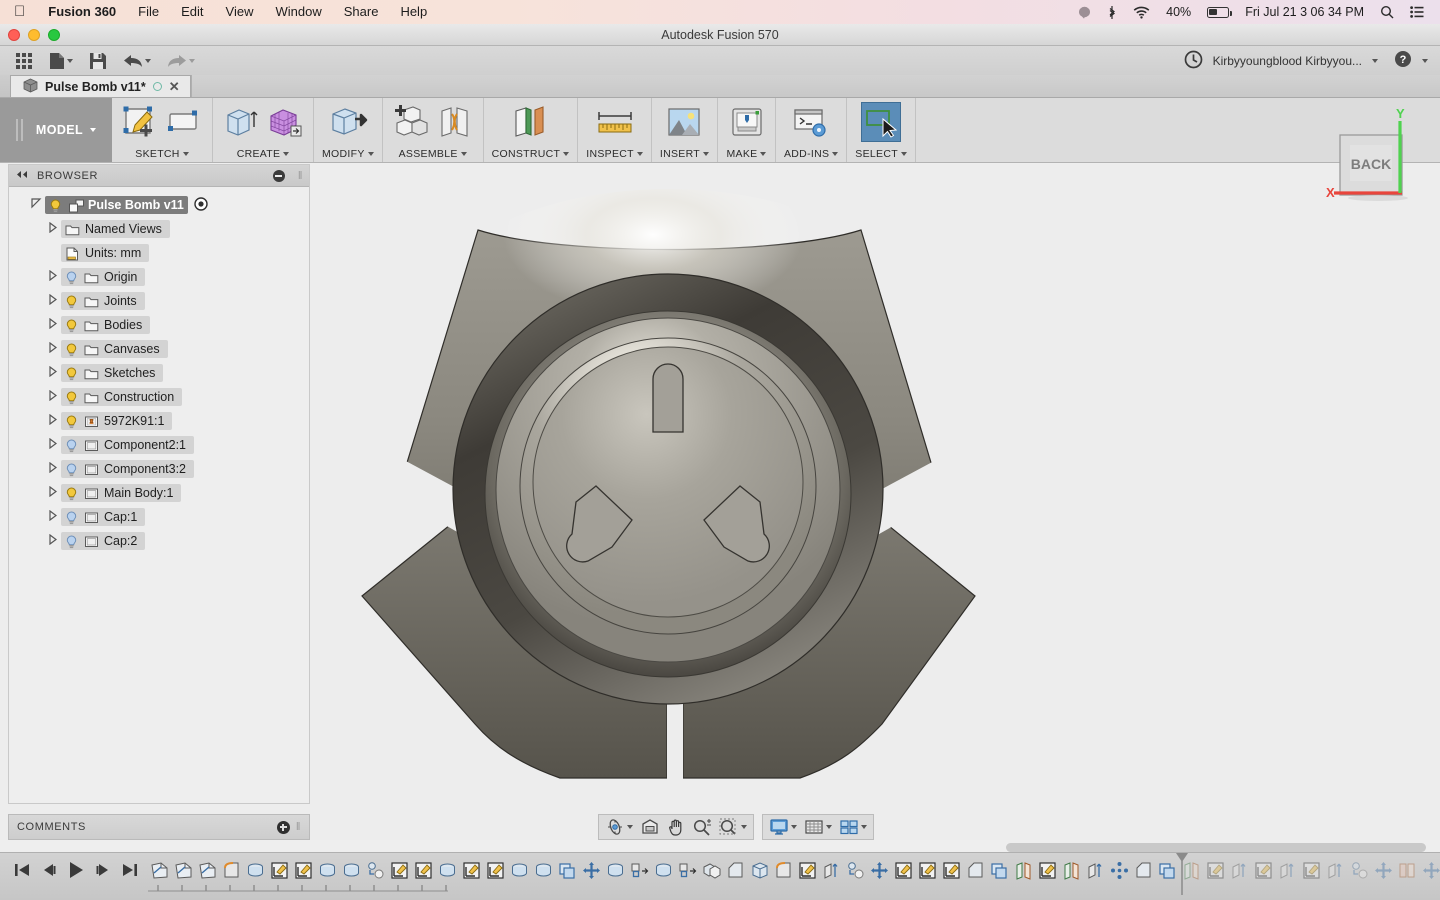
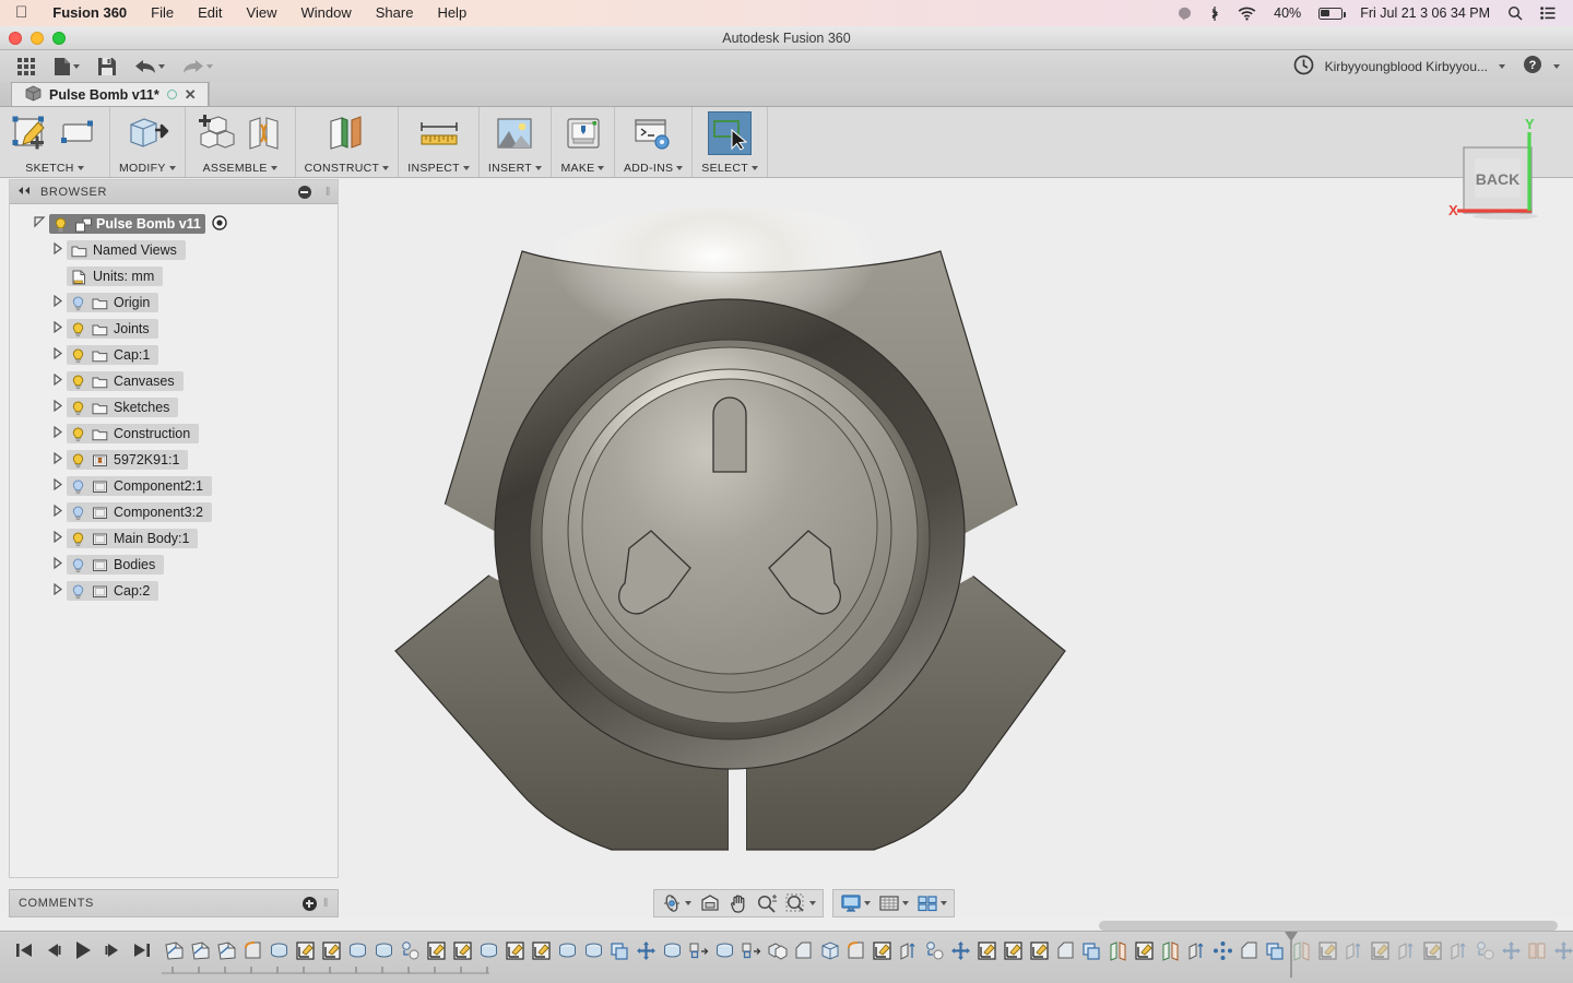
  
  Fusion 360
  File
  Edit
  View
  Window
  Share
  Help
  40%
  Fri Jul 21 3 06 34 PM
- Autodesk Fusion 570
+ Autodesk Fusion 360
  Kirbyyoungblood Kirbyyou...
  ?
  Pulse Bomb v11*
  ✕
- MODEL
  SKETCH
- CREATE
  MODIFY
  ASSEMBLE
  CONSTRUCT
  INSPECT
  INSERT
  MAKE
  ADD-INS
  SELECT
  BROWSER
  ‖
  Pulse Bomb v11
  Named Views
  Units: mm
  Origin
  Joints
- Bodies
+ Cap:1
  Canvases
  Sketches
  Construction
  5972K91:1
  Component2:1
  Component3:2
  Main Body:1
- Cap:1
+ Bodies
  Cap:2
  BACK
  X
  Y
  COMMENTS
  ‖
